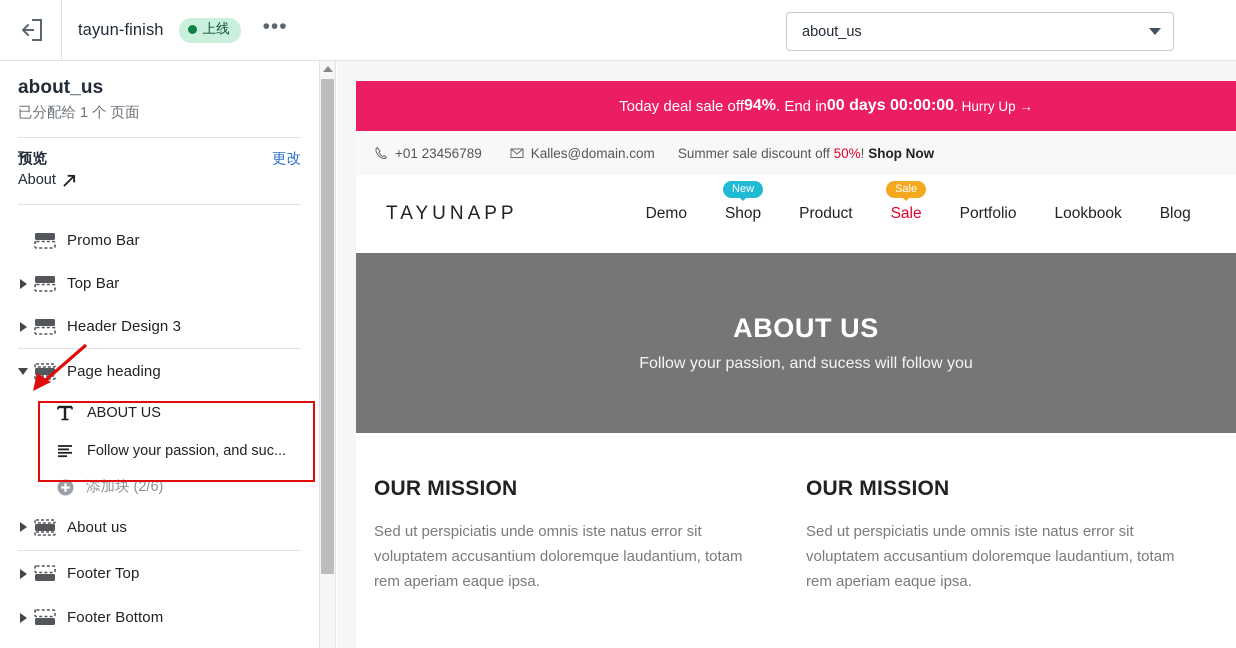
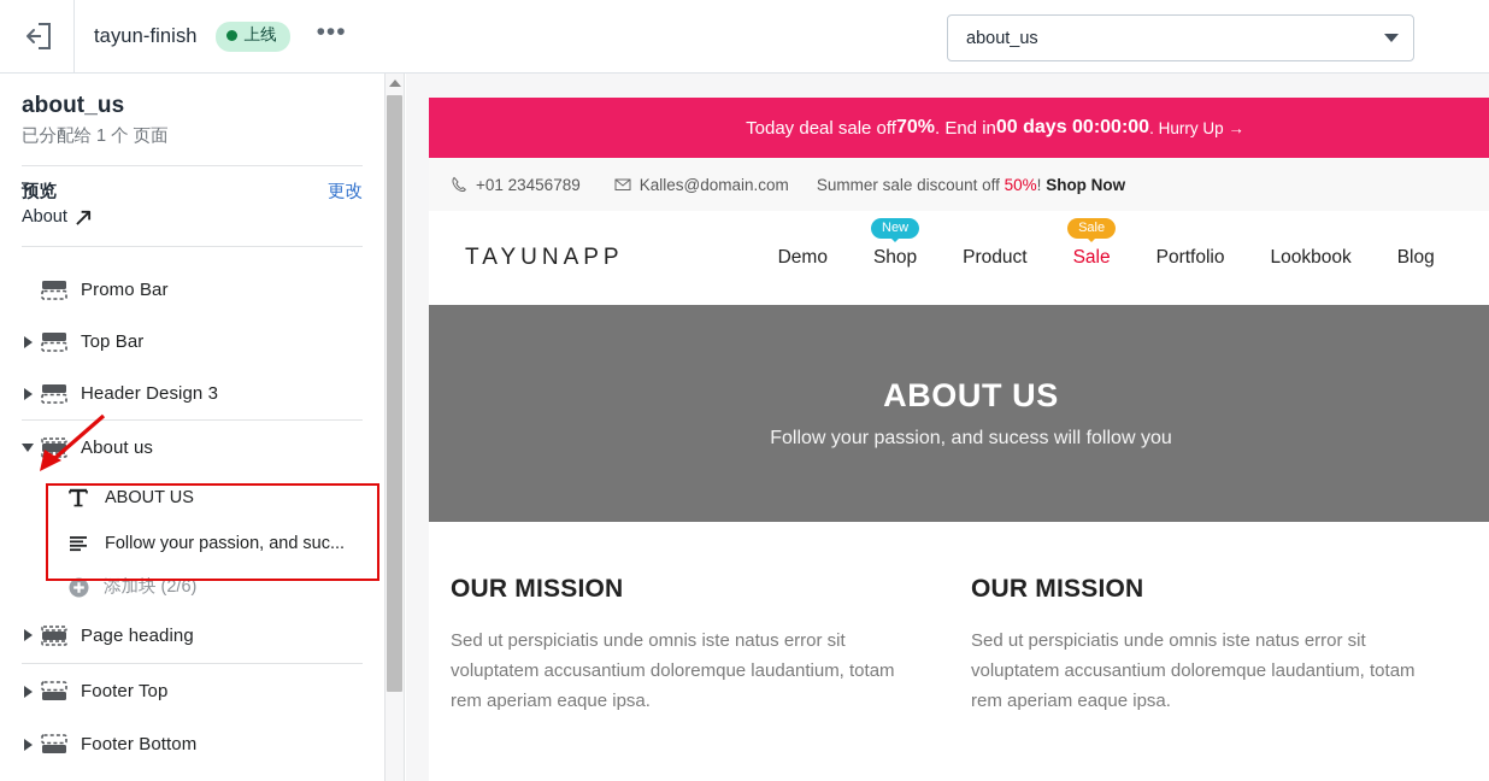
  tayun-finish
  上线
  •••
  about_us
  about_us
  已分配给 1 个 页面
  预览
  更改
  About
  Promo Bar
  Top Bar
  Header Design 3
- Page heading
+ About us
  ABOUT US
  Follow your passion, and suc...
  添加块 (2/6)
- About us
+ Page heading
  Footer Top
  Footer Bottom
  Today deal sale off
- 94%
+ 70%
  . End in
  00 days 00:00:00
  . Hurry Up →
  +01 23456789
  Kalles@domain.com
  Summer sale discount off 50%! Shop Now
  TAYUNAPP
  Demo
  New
  Shop
  Product
  Sale
  Sale
  Portfolio
  Lookbook
  Blog
  ABOUT US
  Follow your passion, and sucess will follow you
  OUR MISSION
  Sed ut perspiciatis unde omnis iste natus error sit voluptatem accusantium doloremque laudantium, totam rem aperiam eaque ipsa.
  OUR MISSION
  Sed ut perspiciatis unde omnis iste natus error sit voluptatem accusantium doloremque laudantium, totam rem aperiam eaque ipsa.
